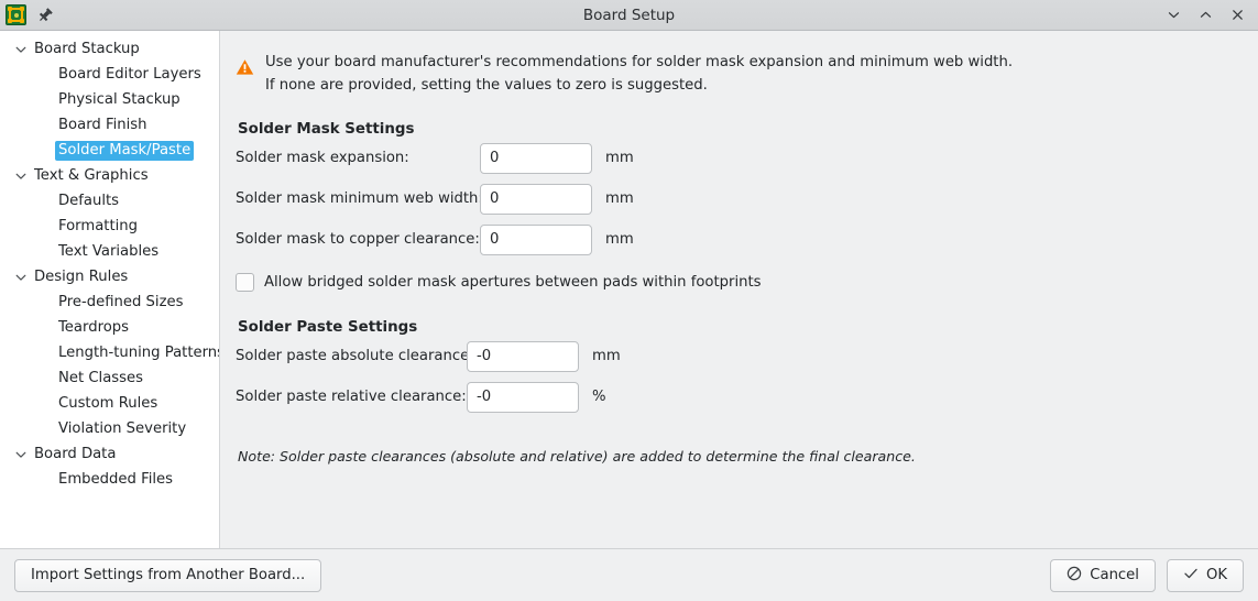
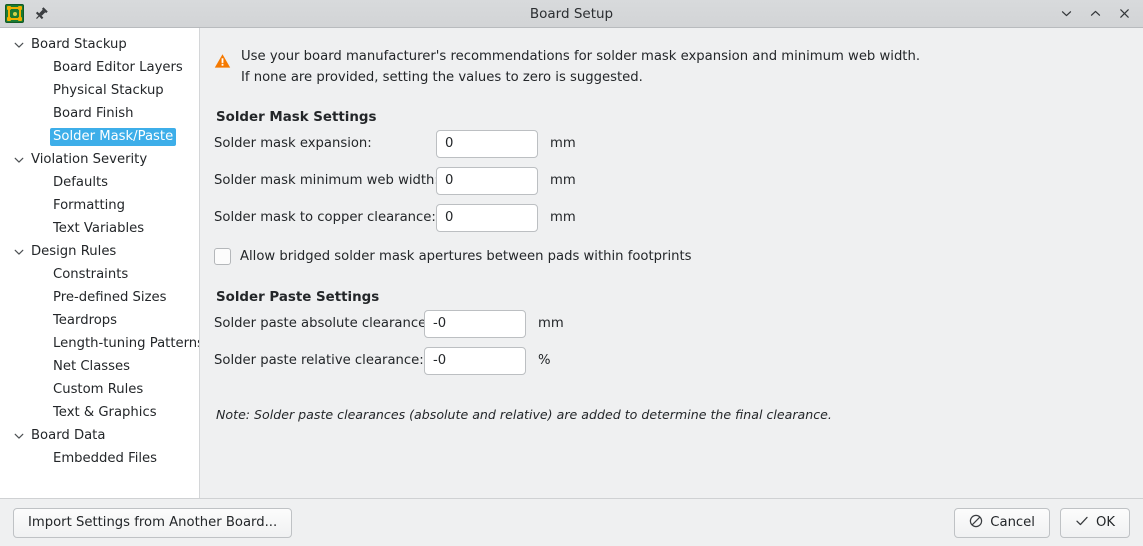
  Board Setup
  Board Stackup
  Board Editor Layers
  Physical Stackup
  Board Finish
  Solder Mask/Paste
- Text & Graphics
+ Violation Severity
  Defaults
  Formatting
  Text Variables
  Design Rules
+ Constraints
  Pre-defined Sizes
  Teardrops
  Length-tuning Pattern
  Net Classes
  Custom Rules
- Violation Severity
+ Text & Graphics
  Board Data
  Embedded Files
  Use your board manufacturer's recommendations for solder mask expansion and minimum web width.
  If none are provided, setting the values to zero is suggested.
  Solder Mask Settings
  Solder mask expansion:
  0
  mm
  Solder mask minimum web width
  0
  mm
  Solder mask to copper clearance:
  0
  mm
  Allow bridged solder mask apertures between pads within footprints
  Solder Paste Settings
  Solder paste absolute clearance
  -0
  mm
  Solder paste relative clearance:
  -0
  %
  Note: Solder paste clearances (absolute and relative) are added to determine the final clearance.
  Import Settings from Another Board...
  Cancel
  OK
